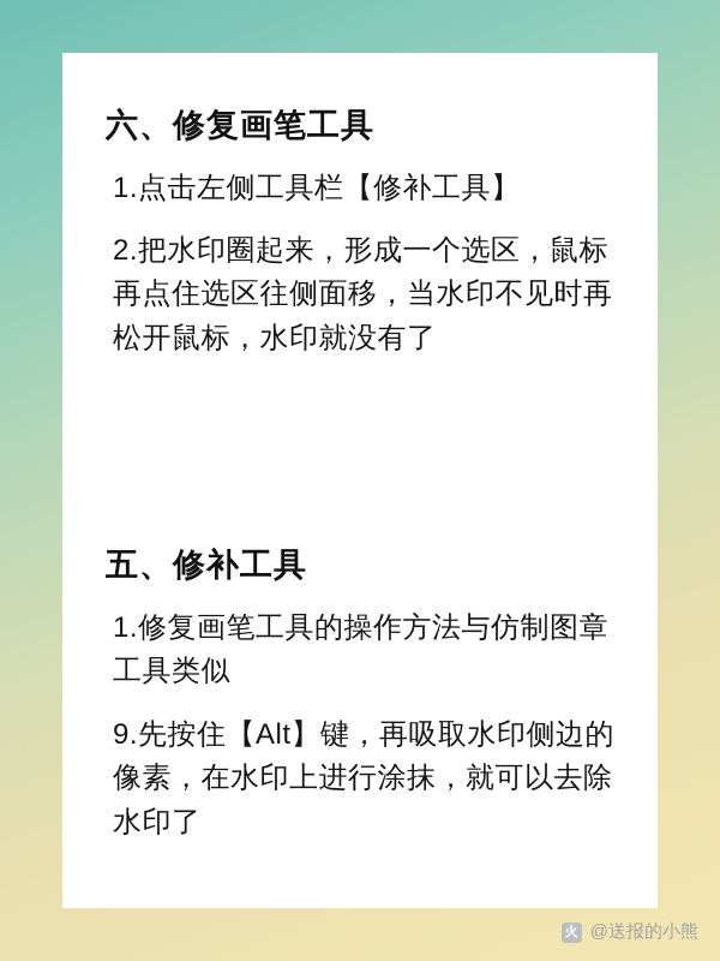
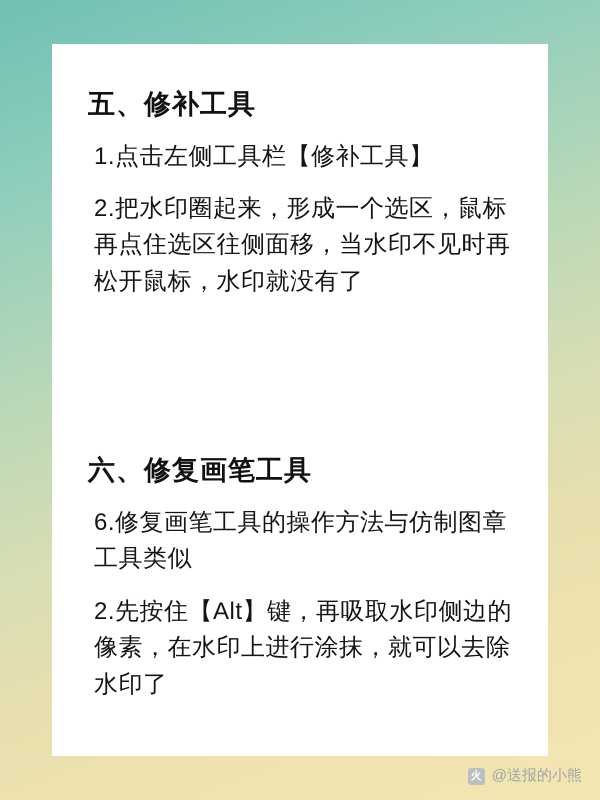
- 六、修复画笔工具
+ 五、修补工具
  1.点击左侧工具栏【修补工具】
  2.把水印圈起来，形成一个选区，鼠标再点住选区往侧面移，当水印不见时再松开鼠标，水印就没有了
- 五、修补工具
+ 六、修复画笔工具
- 1.修复画笔工具的操作方法与仿制图章工具类似
+ 6.修复画笔工具的操作方法与仿制图章工具类似
- 9.先按住【Alt】键，再吸取水印侧边的像素，在水印上进行涂抹，就可以去除水印了
+ 2.先按住【Alt】键，再吸取水印侧边的像素，在水印上进行涂抹，就可以去除水印了
  火
  @送报的小熊
